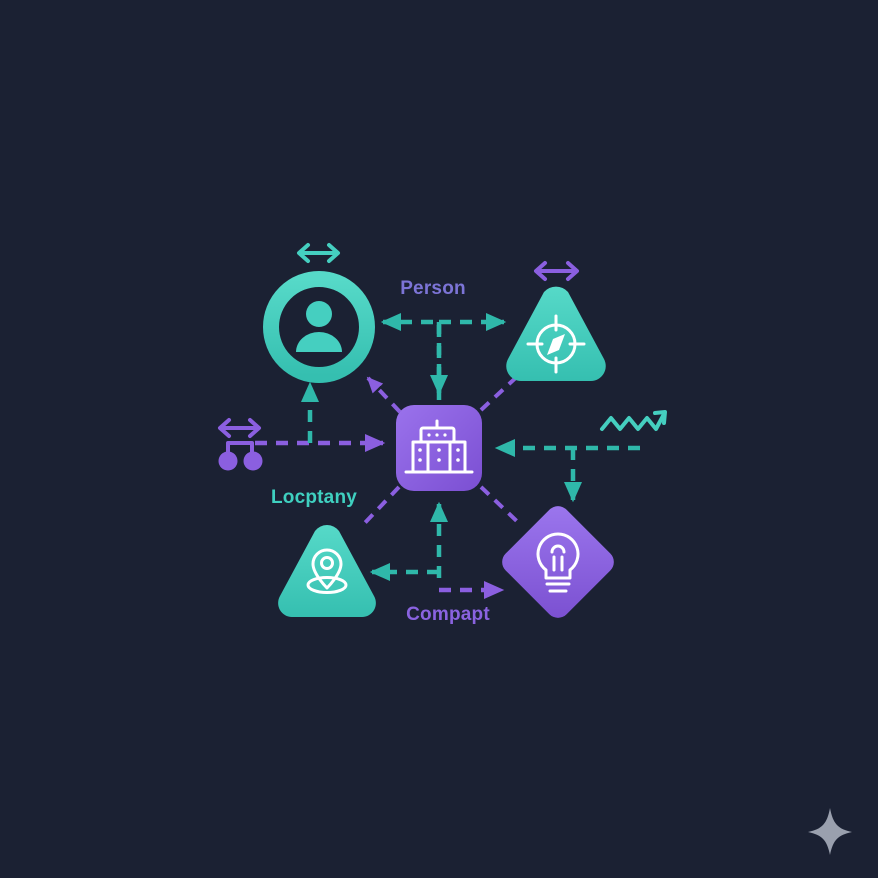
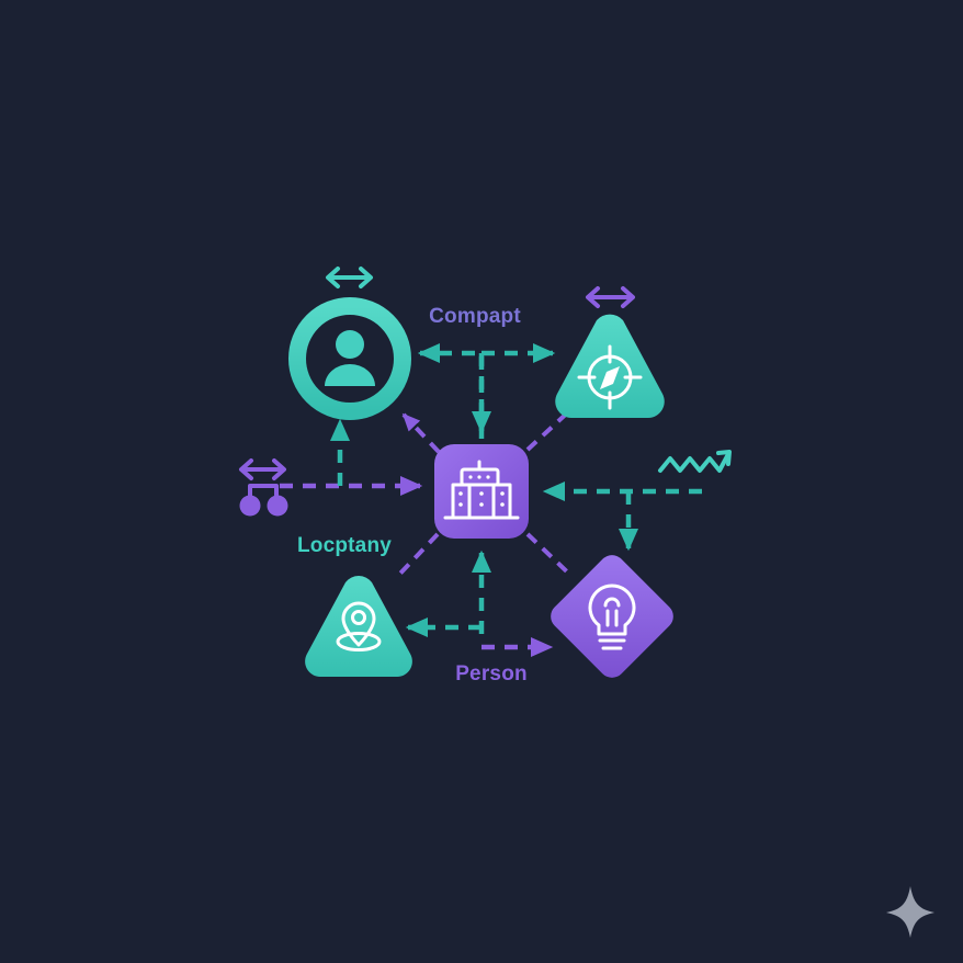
- Person
+ Compapt
  Locptany
- Compapt
+ Person
